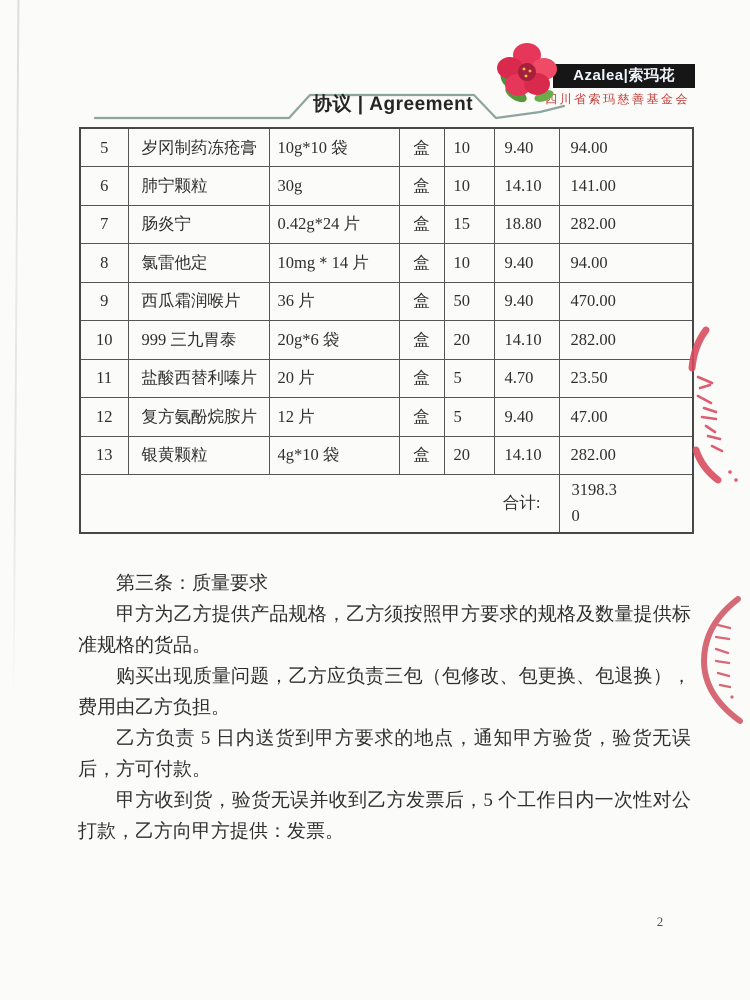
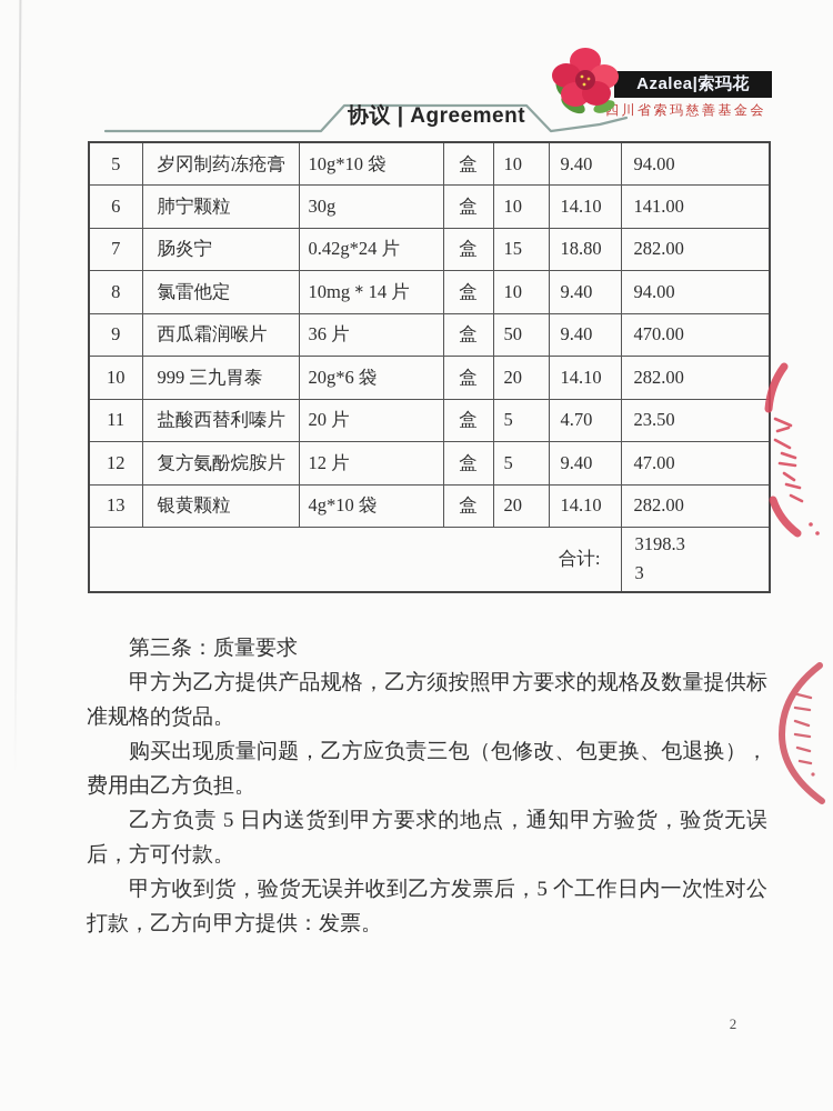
  协议 | Agreement
  Azalea|索玛花
  四川省索玛慈善基金会
  5	岁冈制药冻疮膏	10g*10 袋	盒	10	9.40	94.00
  6	肺宁颗粒	30g	盒	10	14.10	141.00
  7	肠炎宁	0.42g*24 片	盒	15	18.80	282.00
  8	氯雷他定	10mg＊14 片	盒	10	9.40	94.00
  9	西瓜霜润喉片	36 片	盒	50	9.40	470.00
  10	999 三九胃泰	20g*6 袋	盒	20	14.10	282.00
  11	盐酸西替利嗪片	20 片	盒	5	4.70	23.50
  12	复方氨酚烷胺片	12 片	盒	5	9.40	47.00
  13	银黄颗粒	4g*10 袋	盒	20	14.10	282.00
- 合计:	3198.3 0
+ 合计:	3198.3 3
  第三条：质量要求
  甲方为乙方提供产品规格，乙方须按照甲方要求的规格及数量提供标准规格的货品。
  购买出现质量问题，乙方应负责三包（包修改、包更换、包退换），费用由乙方负担。
  乙方负责 5 日内送货到甲方要求的地点，通知甲方验货，验货无误后，方可付款。
  甲方收到货，验货无误并收到乙方发票后，5 个工作日内一次性对公打款，乙方向甲方提供：发票。
  2
